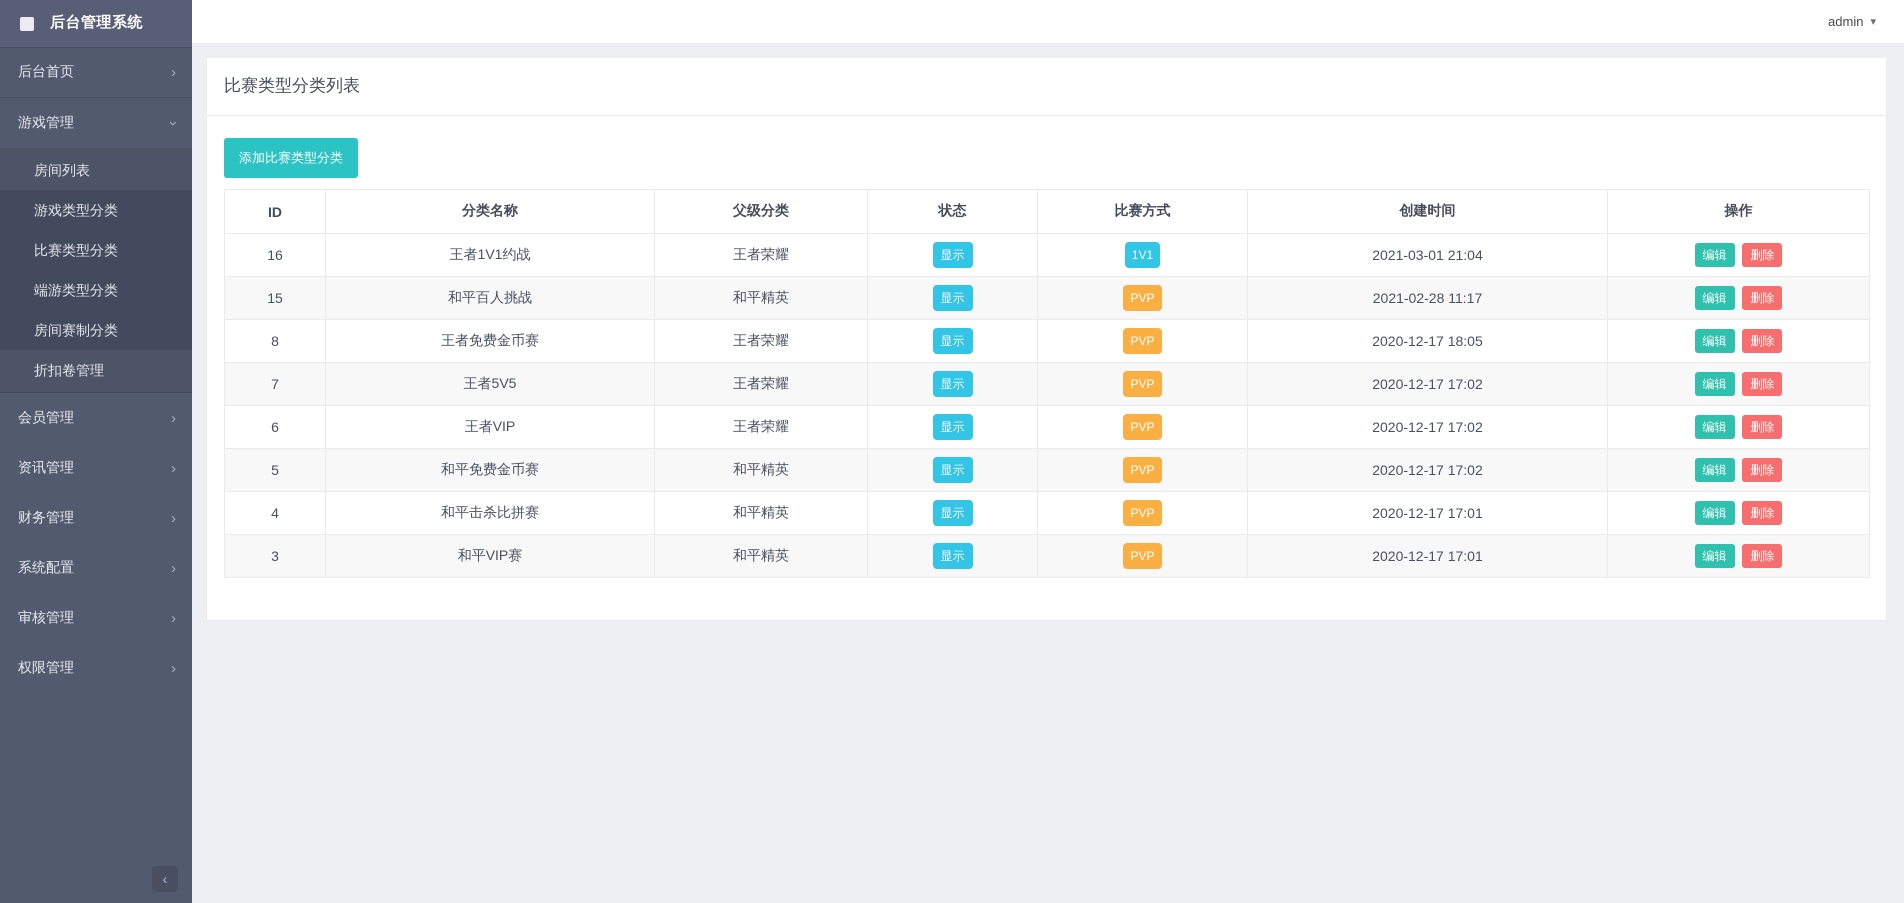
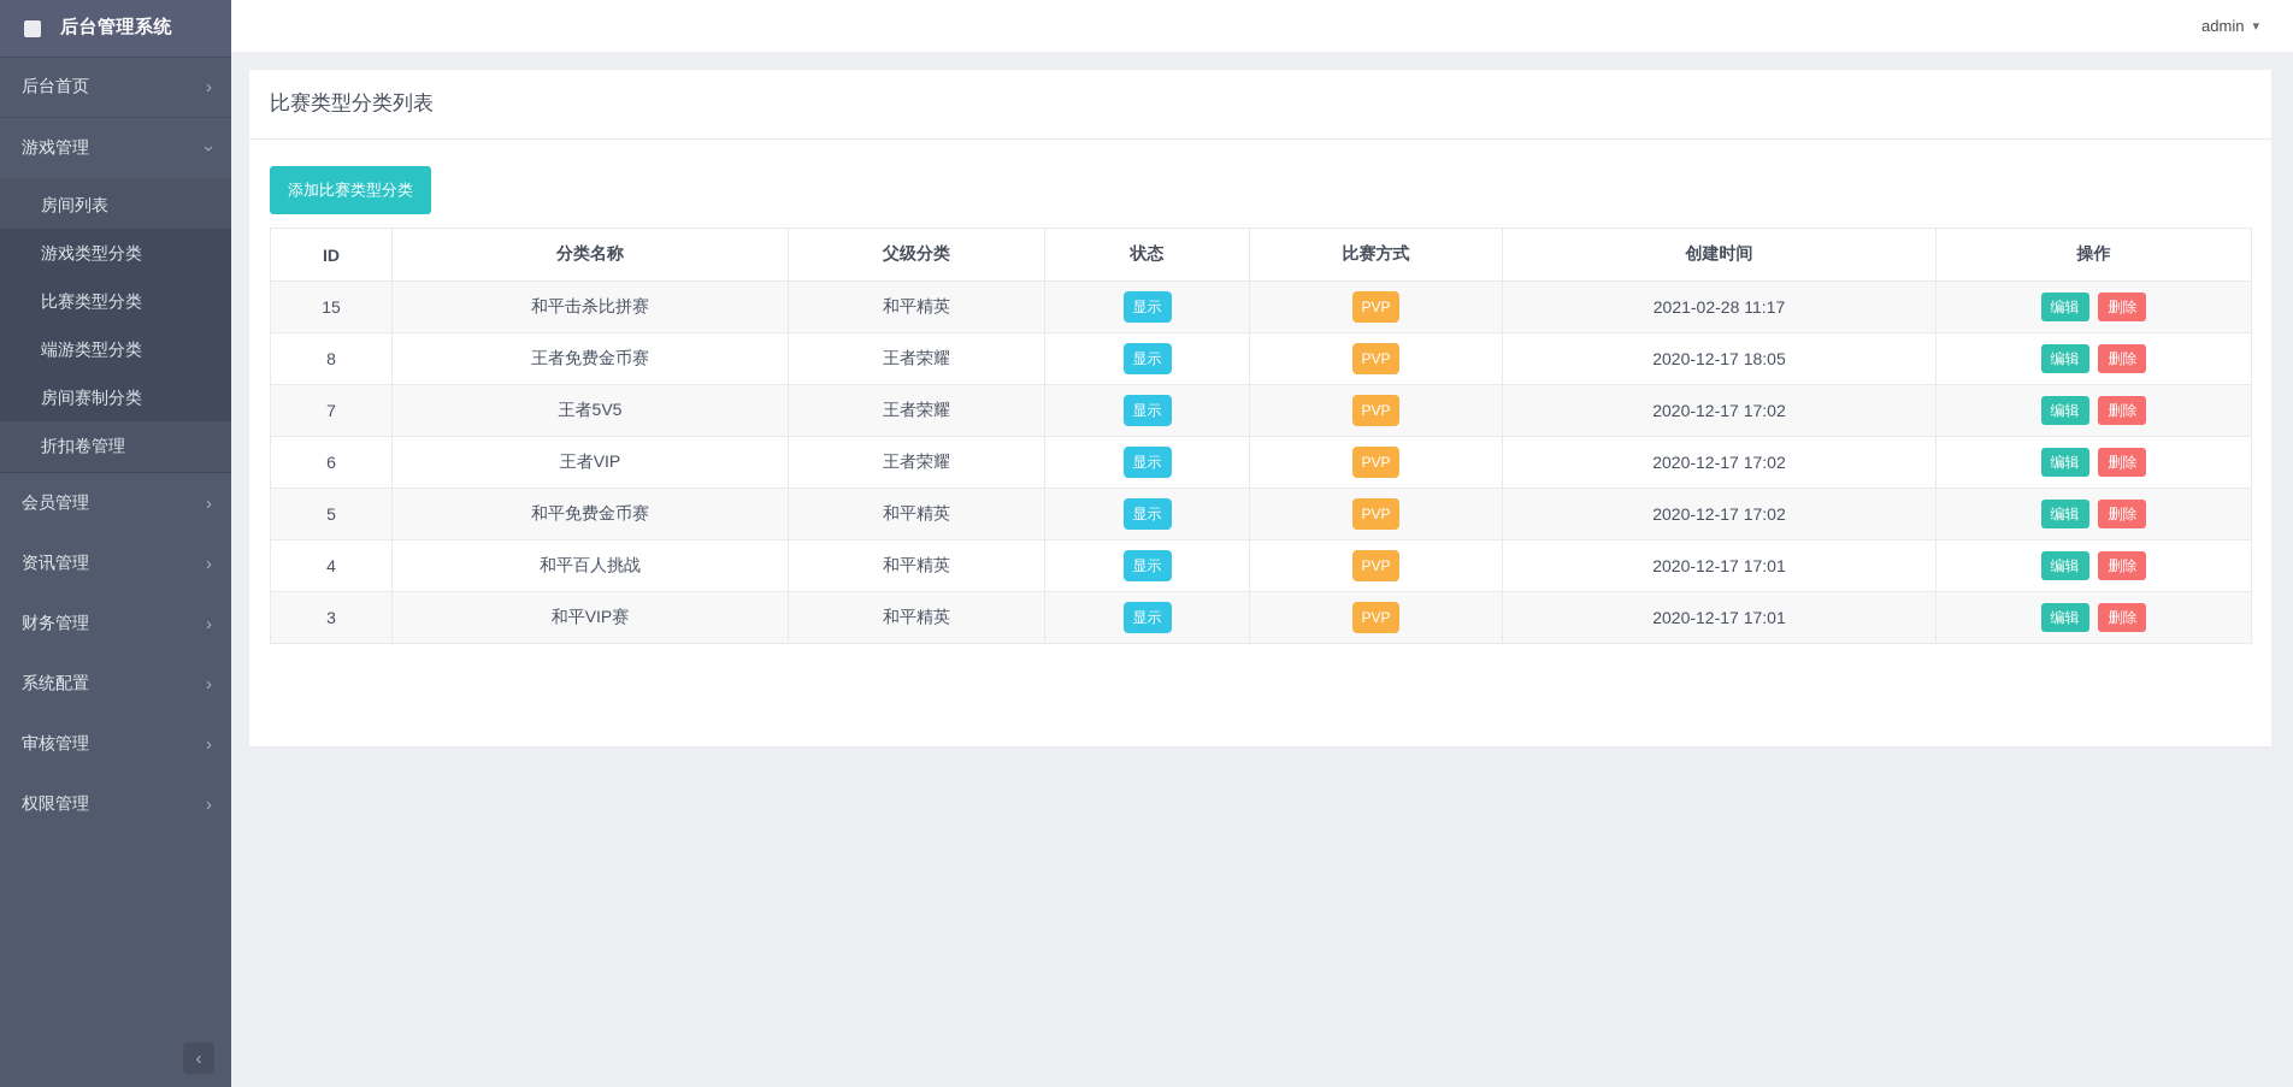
  后台管理系统
  后台首页
  ›
  游戏管理
  房间列表
  游戏类型分类
  比赛类型分类
  端游类型分类
  房间赛制分类
  折扣卷管理
  会员管理
  ›
  资讯管理
  ›
  财务管理
  ›
  系统配置
  ›
  审核管理
  ›
  权限管理
  ›
  ‹
  admin
  ▾
  比赛类型分类列表
  添加比赛类型分类
  ID	分类名称	父级分类	状态	比赛方式	创建时间	操作
- 16	王者1V1约战	王者荣耀	显示	1V1	2021-03-01 21:04	编辑 删除
- 15	和平百人挑战	和平精英	显示	PVP	2021-02-28 11:17	编辑 删除
+ 15	和平击杀比拼赛	和平精英	显示	PVP	2021-02-28 11:17	编辑 删除
  8	王者免费金币赛	王者荣耀	显示	PVP	2020-12-17 18:05	编辑 删除
  7	王者5V5	王者荣耀	显示	PVP	2020-12-17 17:02	编辑 删除
  6	王者VIP	王者荣耀	显示	PVP	2020-12-17 17:02	编辑 删除
  5	和平免费金币赛	和平精英	显示	PVP	2020-12-17 17:02	编辑 删除
- 4	和平击杀比拼赛	和平精英	显示	PVP	2020-12-17 17:01	编辑 删除
+ 4	和平百人挑战	和平精英	显示	PVP	2020-12-17 17:01	编辑 删除
  3	和平VIP赛	和平精英	显示	PVP	2020-12-17 17:01	编辑 删除
